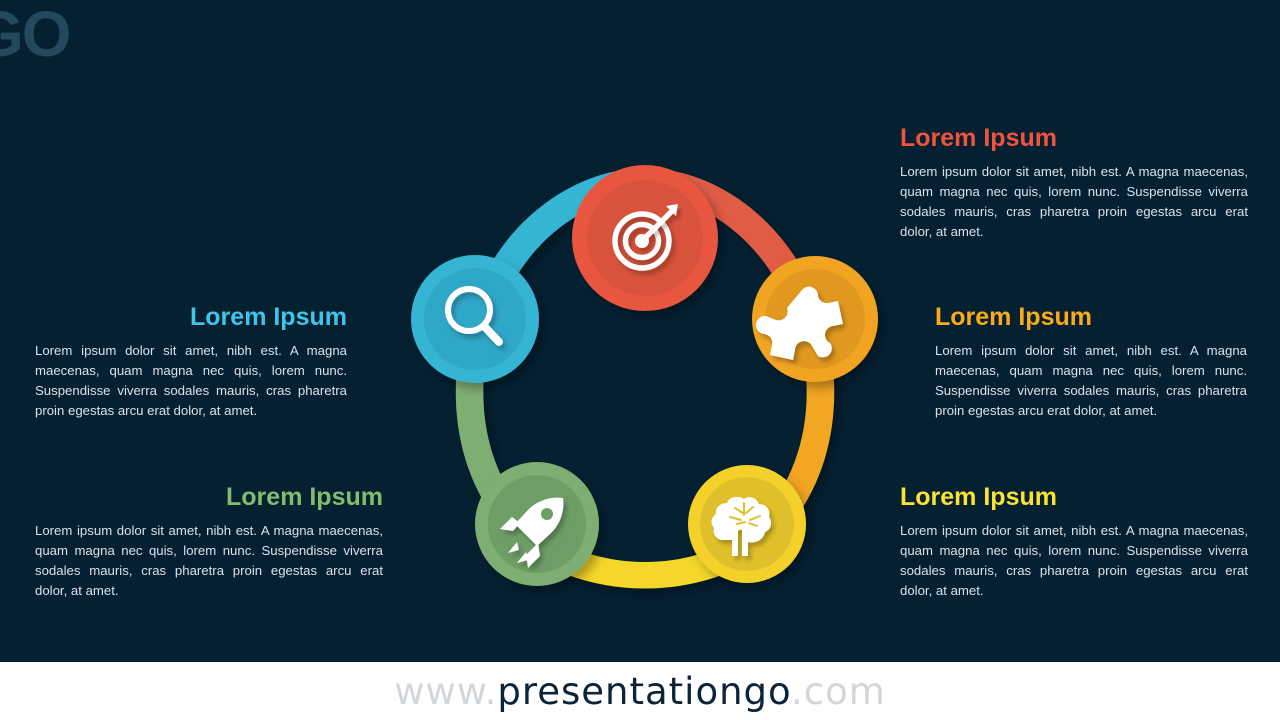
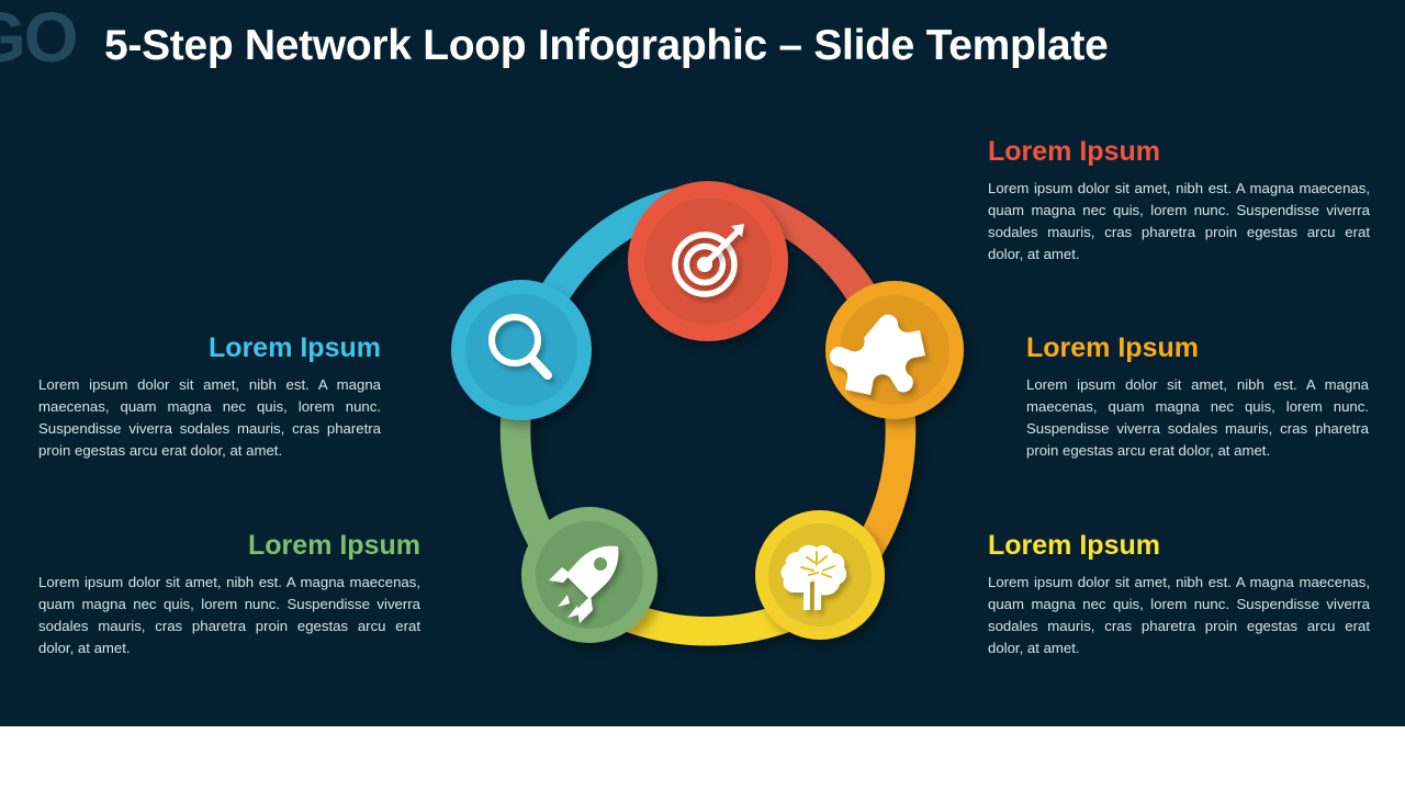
+ 5-Step Network Loop Infographic – Slide Template
  Lorem Ipsum
  Lorem ipsum dolor sit amet, nibh est. A magna maecenas, quam magna nec quis, lorem nunc. Suspendisse viverra sodales mauris, cras pharetra proin egestas arcu erat dolor, at amet.
  Lorem Ipsum
  Lorem ipsum dolor sit amet, nibh est. A magna maecenas, quam magna nec quis, lorem nunc. Suspendisse viverra sodales mauris, cras pharetra proin egestas arcu erat dolor, at amet.
  Lorem Ipsum
  Lorem ipsum dolor sit amet, nibh est. A magna maecenas, quam magna nec quis, lorem nunc. Suspendisse viverra sodales mauris, cras pharetra proin egestas arcu erat dolor, at amet.
  Lorem Ipsum
  Lorem ipsum dolor sit amet, nibh est. A magna maecenas, quam magna nec quis, lorem nunc. Suspendisse viverra sodales mauris, cras pharetra proin egestas arcu erat dolor, at amet.
  Lorem Ipsum
  Lorem ipsum dolor sit amet, nibh est. A magna maecenas, quam magna nec quis, lorem nunc. Suspendisse viverra sodales mauris, cras pharetra proin egestas arcu erat dolor, at amet.
- www.presentationgo.com
